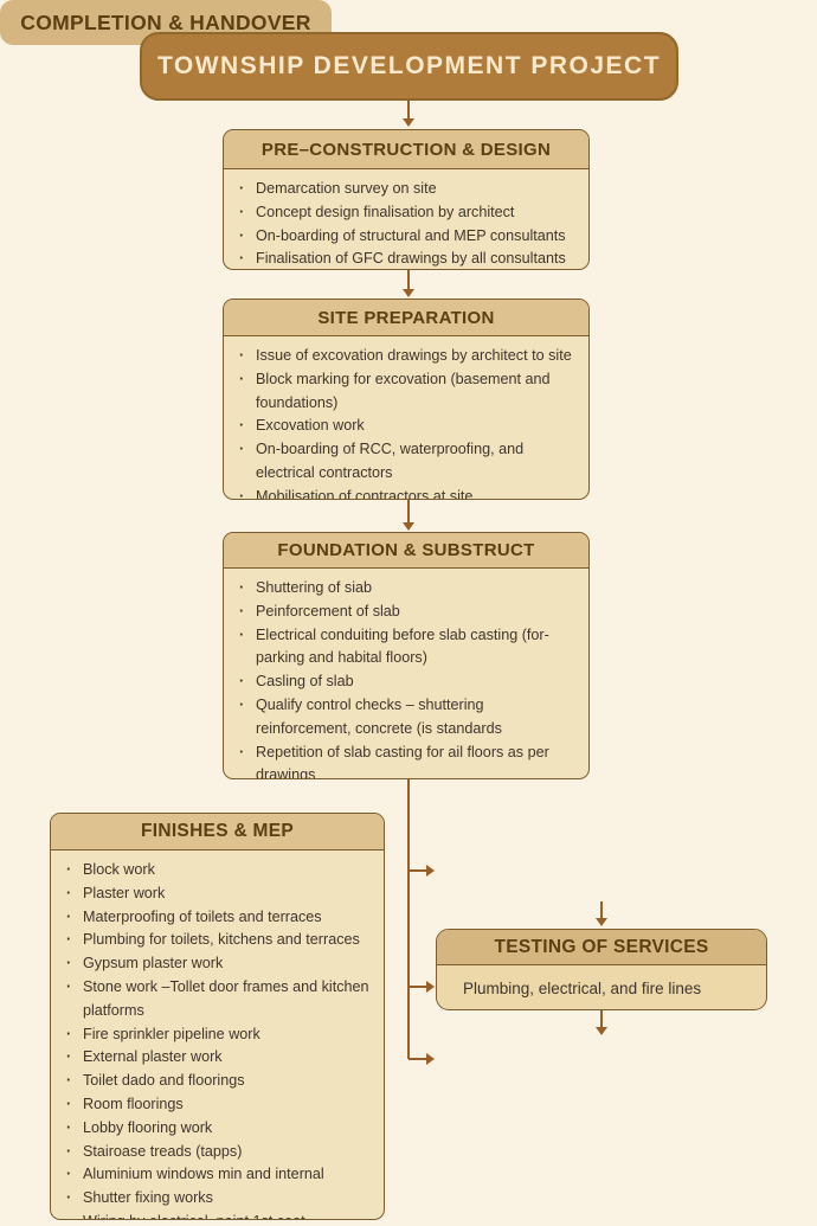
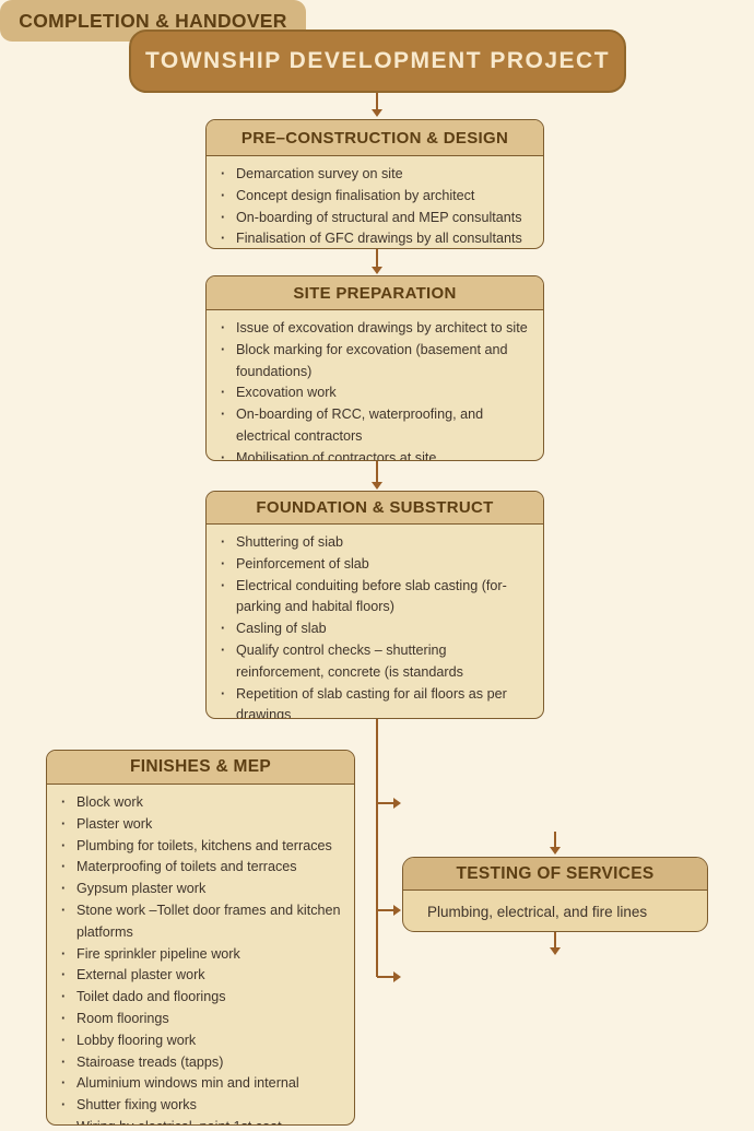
  TOWNSHIP DEVELOPMENT PROJECT
  PRE–CONSTRUCTION & DESIGN
  ·
  Demarcation survey on site
  ·
  Concept design finalisation by architect
  ·
  On-boarding of structural and MEP consultants
  ·
  Finalisation of GFC drawings by all consultants
  SITE PREPARATION
  ·
  Issue of excovation drawings by architect to site
  ·
  Block marking for excovation (basement and foundations)
  ·
  Excovation work
  ·
  On-boarding of RCC, waterproofing, and electrical contractors
  ·
  Mobilisation of contractors at site
  FOUNDATION & SUBSTRUCT
  ·
  Shuttering of siab
  ·
  Peinforcement of slab
  ·
  Electrical conduiting before slab casting (for-parking and habital floors)
  ·
  Casling of slab
  ·
  Qualify control checks – shuttering reinforcement, concrete (is standards
  ·
  Repetition of slab casting for ail floors as per drawings
  FINISHES & MEP
  ·
  Block work
  ·
  Plaster work
  ·
- Materproofing of toilets and terraces
+ Plumbing for toilets, kitchens and terraces
  ·
- Plumbing for toilets, kitchens and terraces
+ Materproofing of toilets and terraces
  ·
  Gypsum plaster work
  ·
  Stone work –Tollet door frames and kitchen platforms
  ·
  Fire sprinkler pipeline work
  ·
  External plaster work
  ·
  Toilet dado and floorings
  ·
  Room floorings
  ·
  Lobby flooring work
  ·
  Stairoase treads (tapps)
  ·
  Aluminium windows min and internal
  ·
  Shutter fixing works
  TESTING OF SERVICES
  Plumbing, electrical, and fire lines
  COMPLETION & HANDOVER
